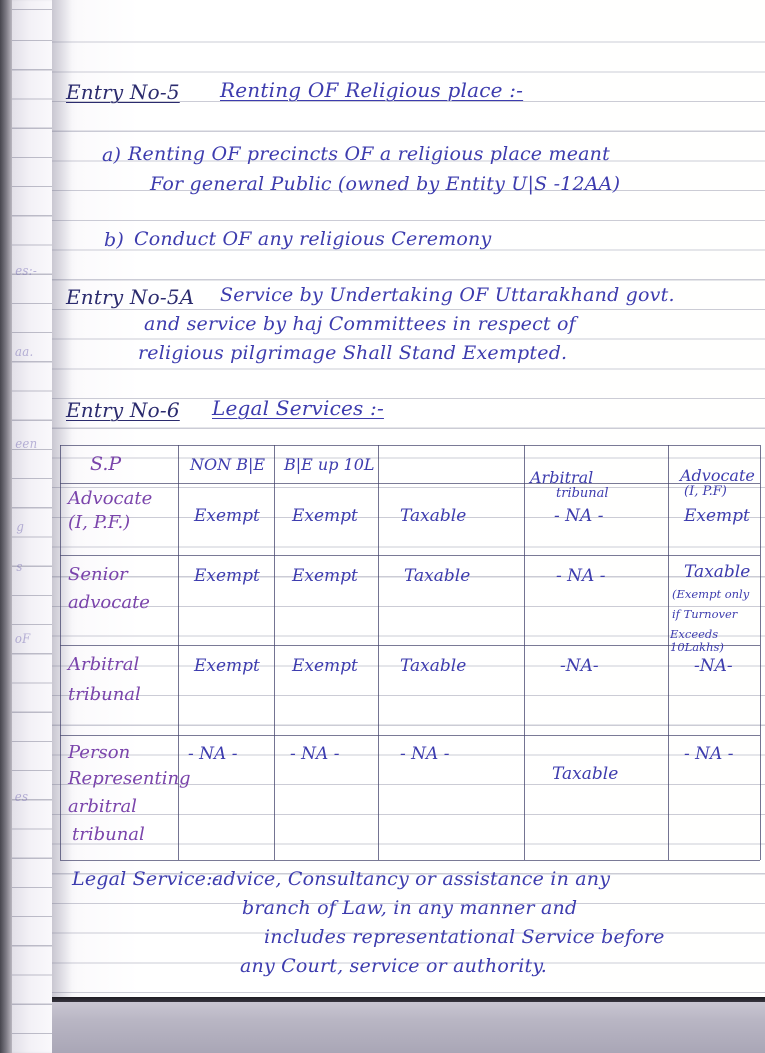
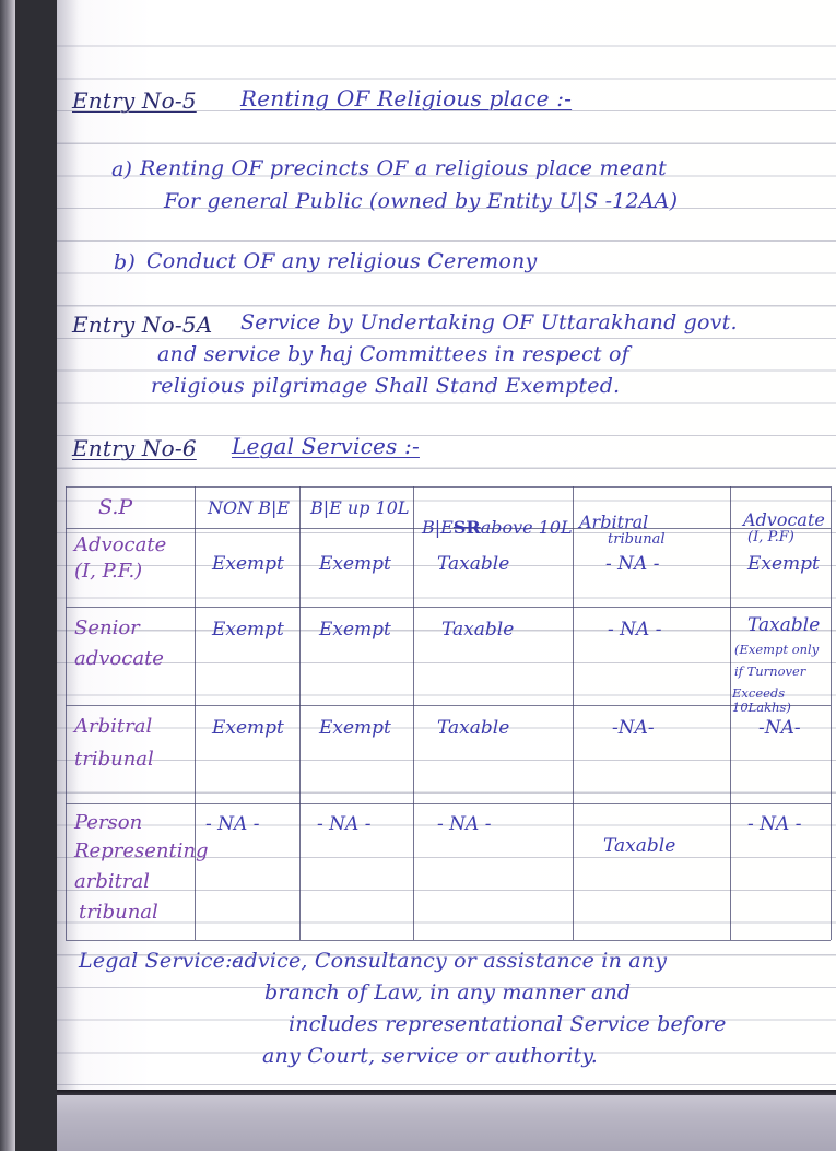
- es:-
- aa.
- een
- g
- s
- oF
- es
  Entry No-5
  Renting OF Religious place :-
  a)
  Renting OF precincts OF a religious place meant
  For general Public (owned by Entity U|S -12AA)
  b)
  Conduct OF any religious Ceremony
  Entry No-5A
  Service by Undertaking OF Uttarakhand govt.
  and service by haj Committees in respect of
  religious pilgrimage Shall Stand Exempted.
  Entry No-6
  Legal Services :-
  S.P
  NON B|E
  B|E up 10L
+ B|ESRabove 10L
  Arbitral
  tribunal
  Advocate
  (I, P.F)
  Advocate
  (I, P.F.)
  Exempt
  Exempt
  Taxable
  - NA -
  Exempt
  Senior
  advocate
  Exempt
  Exempt
  Taxable
  - NA -
  Taxable
  (Exempt only
  if Turnover
  Exceeds 10Lakhs)
  Arbitral
  tribunal
  Exempt
  Exempt
  Taxable
  -NA-
  -NA-
  Person
  Representing
  arbitral
  tribunal
  - NA -
  - NA -
  - NA -
  Taxable
  - NA -
  Legal Service:-
  advice, Consultancy or assistance in any
  branch of Law, in any manner and
  includes representational Service before
  any Court, service or authority.
